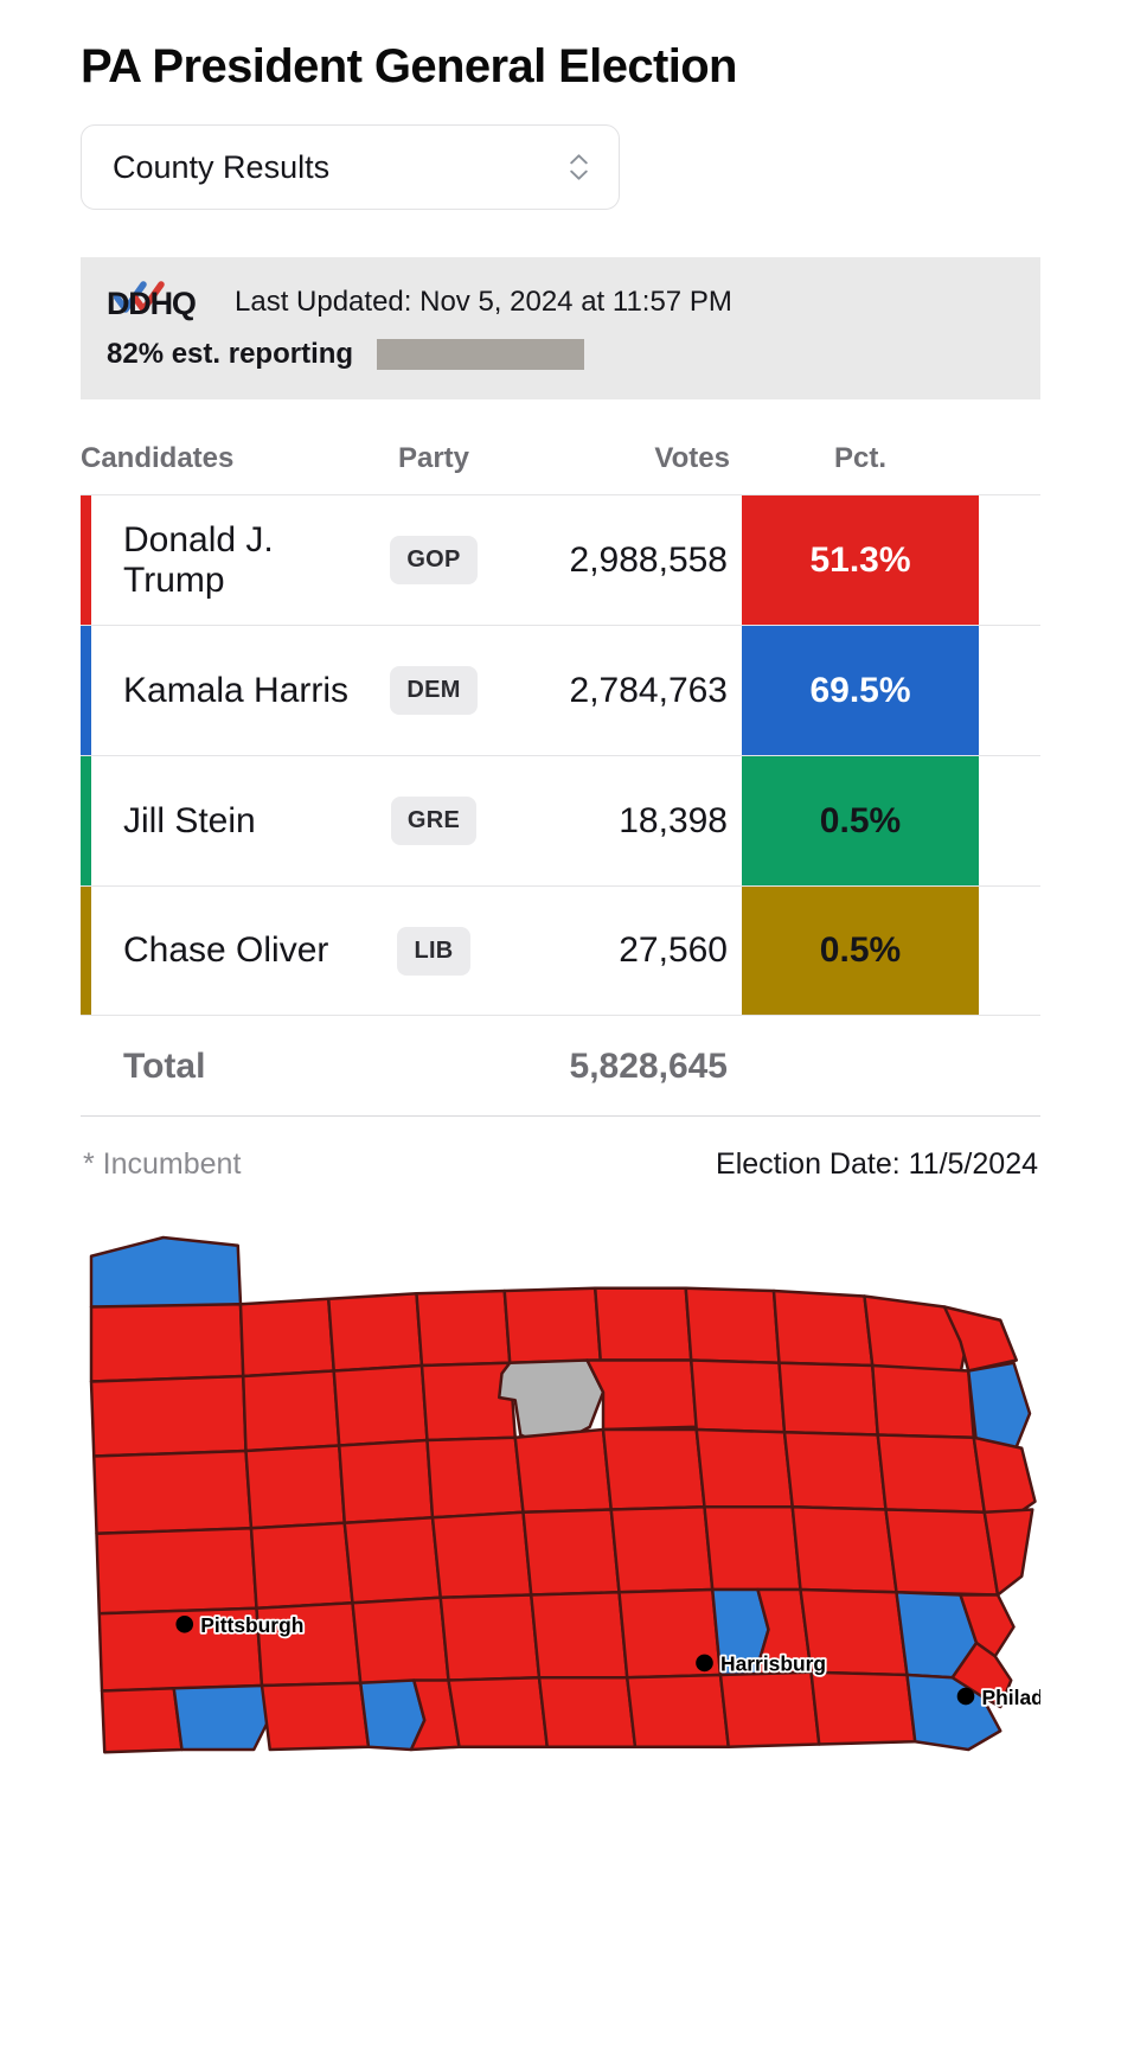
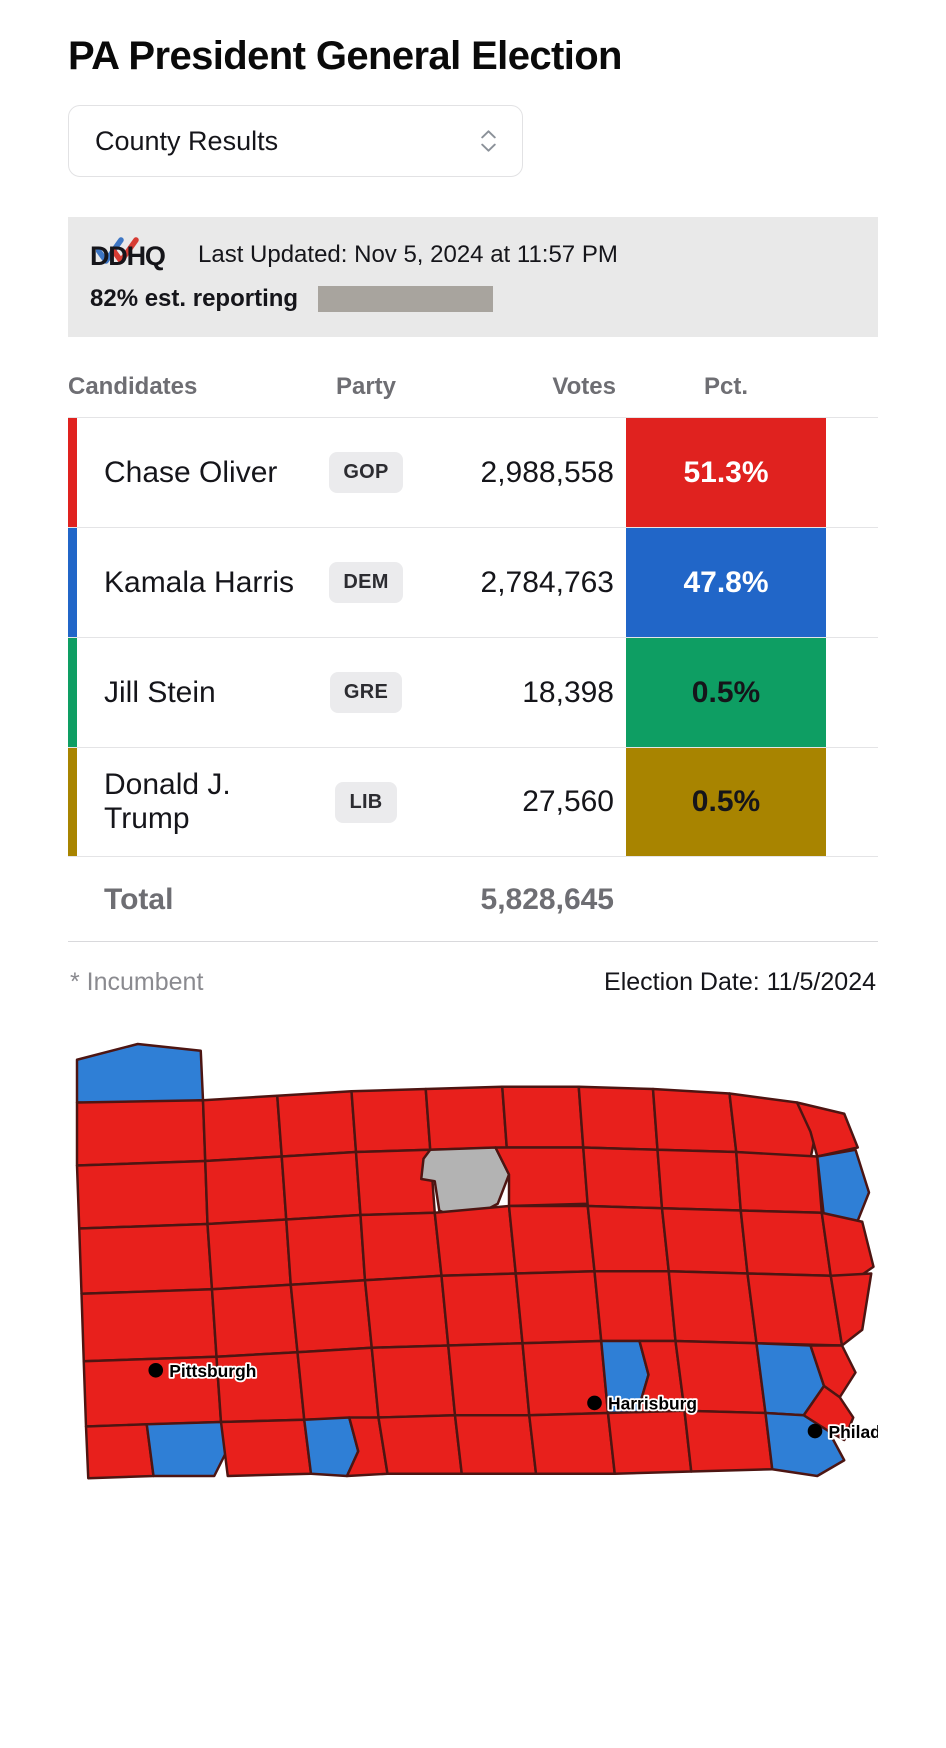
  PA President General Election
  County Results
  DDHQ
  Last Updated: Nov 5, 2024 at 11:57 PM
  82% est. reporting
  Candidates
  Party
  Votes
  Pct.
- Donald J. Trump
+ Chase Oliver
  GOP
  2,988,558
  51.3%
  Kamala Harris
  DEM
  2,784,763
- 69.5%
+ 47.8%
  Jill Stein
  GRE
  18,398
  0.5%
- Chase Oliver
+ Donald J. Trump
  LIB
  27,560
  0.5%
  Total
  5,828,645
  * Incumbent
  Election Date: 11/5/2024
  Pittsburgh
  Harrisburg
